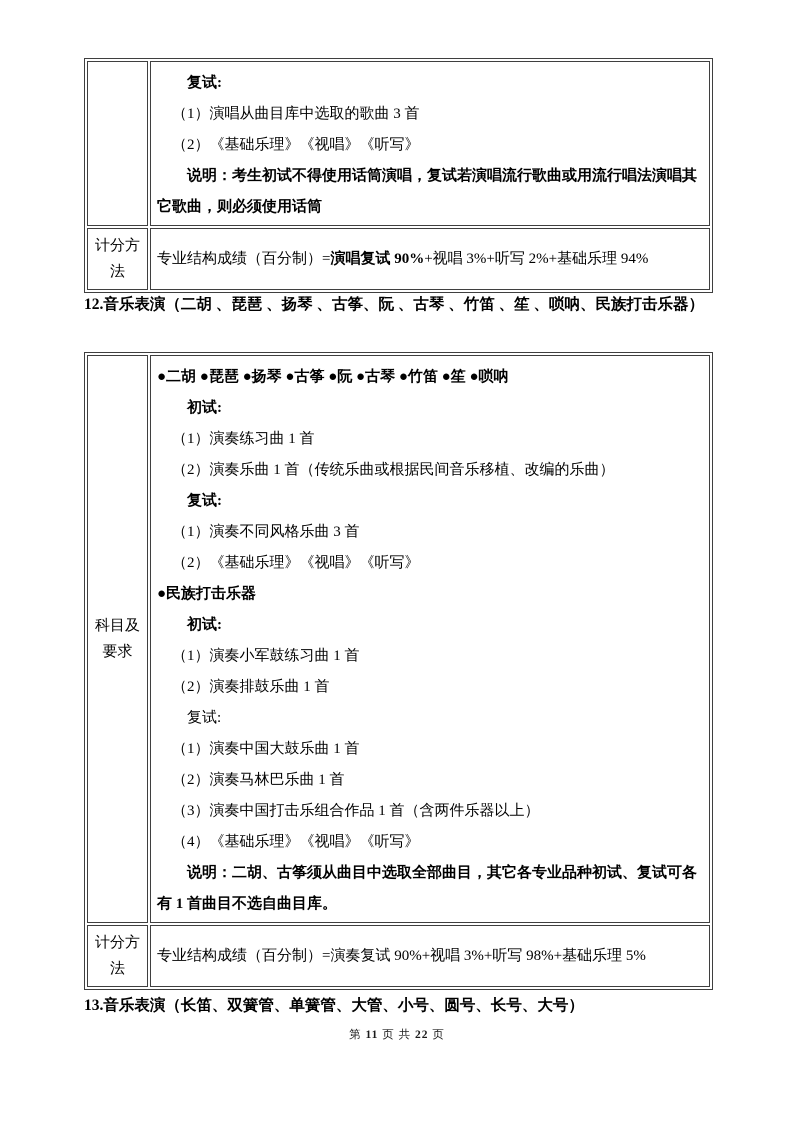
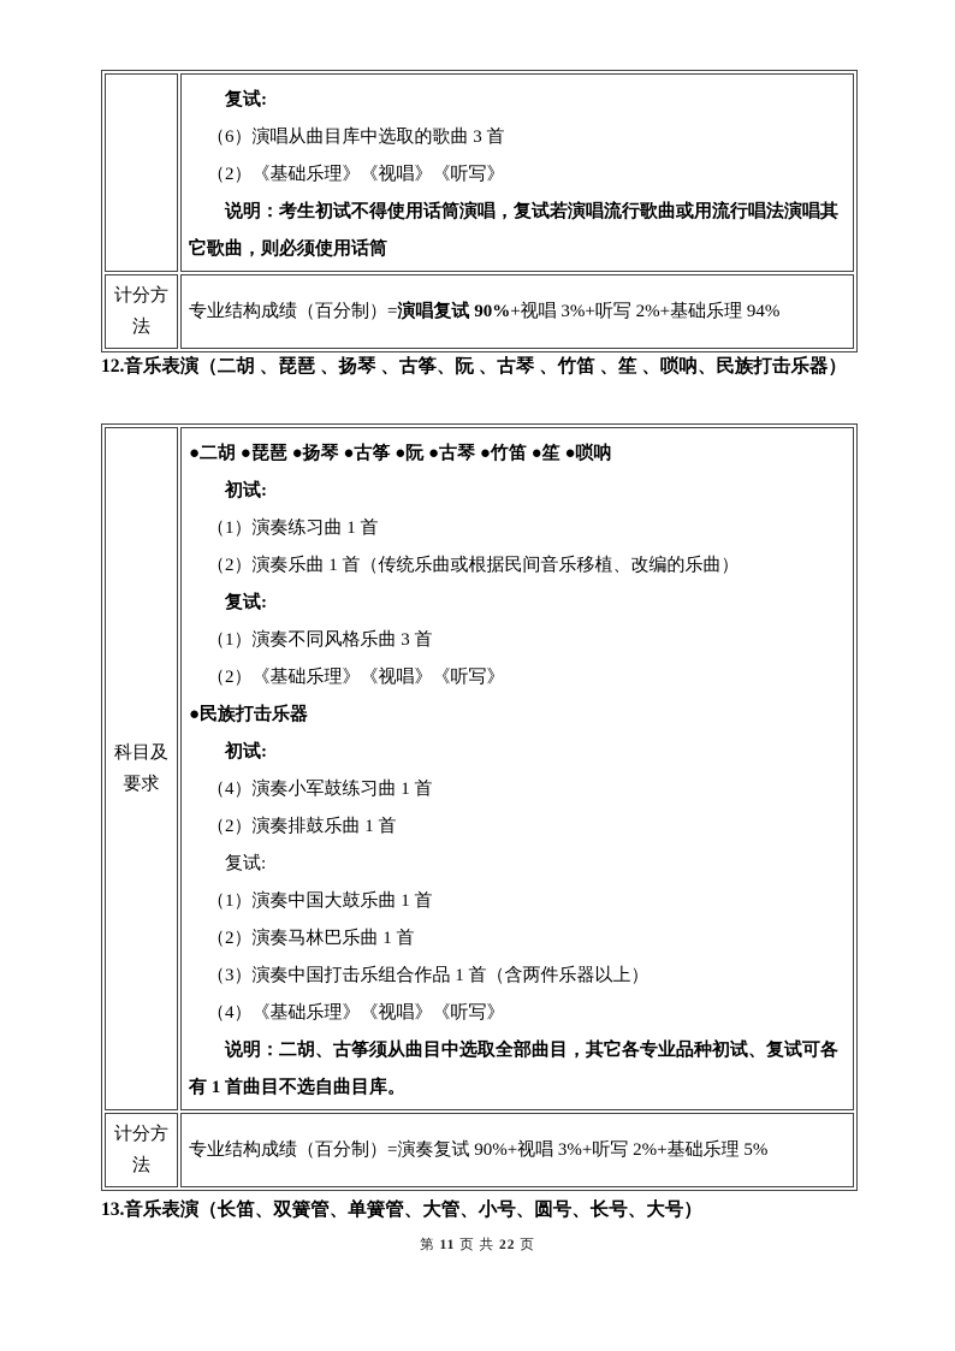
- 	复试:（1）演唱从曲目库中选取的歌曲 3 首（2）《基础乐理》《视唱》《听写》说明：考生初试不得使用话筒演唱，复试若演唱流行歌曲或用流行唱法演唱其它歌曲，则必须使用话筒
+ 	复试:（6）演唱从曲目库中选取的歌曲 3 首（2）《基础乐理》《视唱》《听写》说明：考生初试不得使用话筒演唱，复试若演唱流行歌曲或用流行唱法演唱其它歌曲，则必须使用话筒
  计分方法	专业结构成绩（百分制）=演唱复试 90%+视唱 3%+听写 2%+基础乐理 94%
  12.音乐表演（二胡 、琵琶 、扬琴 、古筝、阮 、古琴 、竹笛 、笙 、唢呐、民族打击乐器）
- 科目及要求	●二胡 ●琵琶 ●扬琴 ●古筝 ●阮 ●古琴 ●竹笛 ●笙 ●唢呐初试:（1）演奏练习曲 1 首（2）演奏乐曲 1 首（传统乐曲或根据民间音乐移植、改编的乐曲）复试:（1）演奏不同风格乐曲 3 首（2）《基础乐理》《视唱》《听写》●民族打击乐器初试:（1）演奏小军鼓练习曲 1 首（2）演奏排鼓乐曲 1 首复试:（1）演奏中国大鼓乐曲 1 首（2）演奏马林巴乐曲 1 首（3）演奏中国打击乐组合作品 1 首（含两件乐器以上）（4）《基础乐理》《视唱》《听写》说明：二胡、古筝须从曲目中选取全部曲目，其它各专业品种初试、复试可各有 1 首曲目不选自曲目库。
+ 科目及要求	●二胡 ●琵琶 ●扬琴 ●古筝 ●阮 ●古琴 ●竹笛 ●笙 ●唢呐初试:（1）演奏练习曲 1 首（2）演奏乐曲 1 首（传统乐曲或根据民间音乐移植、改编的乐曲）复试:（1）演奏不同风格乐曲 3 首（2）《基础乐理》《视唱》《听写》●民族打击乐器初试:（4）演奏小军鼓练习曲 1 首（2）演奏排鼓乐曲 1 首复试:（1）演奏中国大鼓乐曲 1 首（2）演奏马林巴乐曲 1 首（3）演奏中国打击乐组合作品 1 首（含两件乐器以上）（4）《基础乐理》《视唱》《听写》说明：二胡、古筝须从曲目中选取全部曲目，其它各专业品种初试、复试可各有 1 首曲目不选自曲目库。
- 计分方法	专业结构成绩（百分制）=演奏复试 90%+视唱 3%+听写 98%+基础乐理 5%
+ 计分方法	专业结构成绩（百分制）=演奏复试 90%+视唱 3%+听写 2%+基础乐理 5%
  13.音乐表演（长笛、双簧管、单簧管、大管、小号、圆号、长号、大号）
  第 11 页 共 22 页
